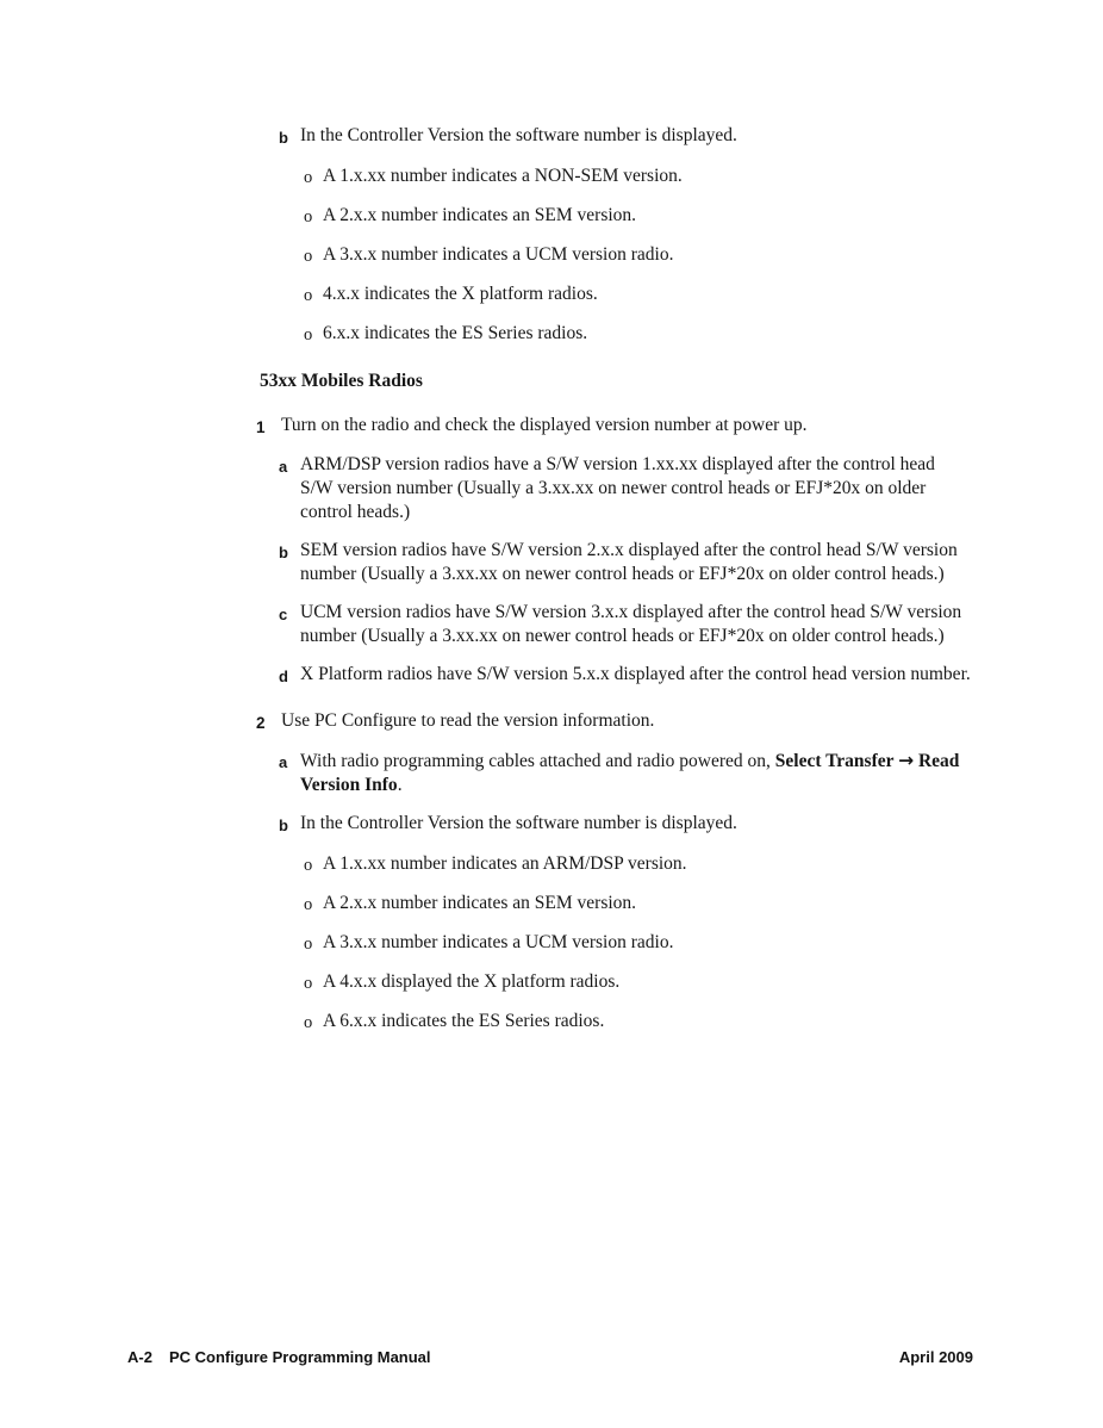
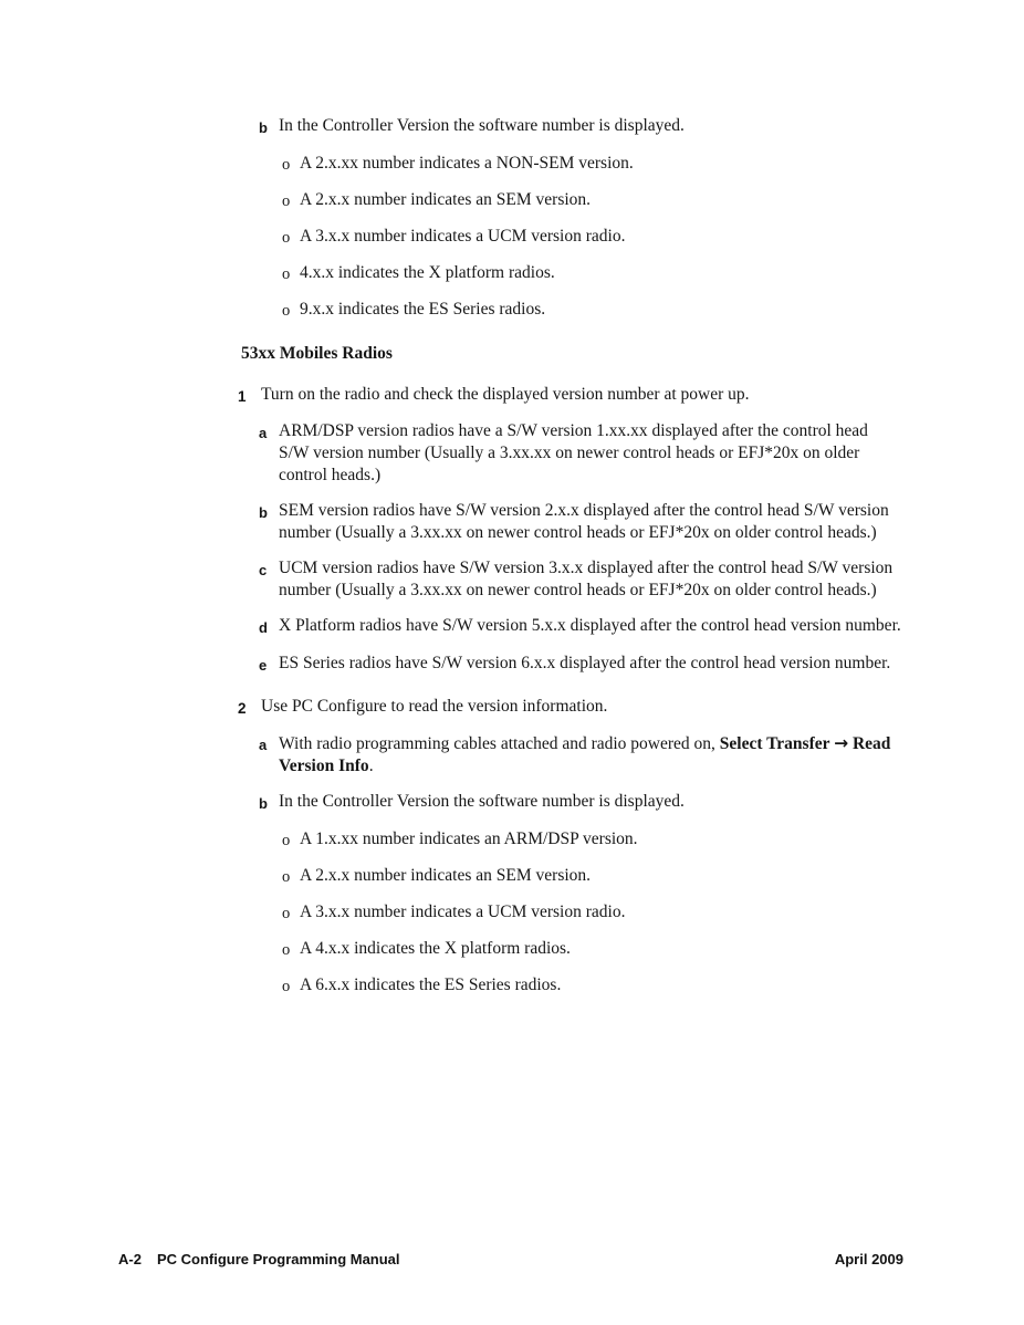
  b
  In the Controller Version the software number is displayed.
  o
- A 1.x.xx number indicates a NON-SEM version.
+ A 2.x.xx number indicates a NON-SEM version.
  o
  A 2.x.x number indicates an SEM version.
  o
  A 3.x.x number indicates a UCM version radio.
  o
  4.x.x indicates the X platform radios.
  o
- 6.x.x indicates the ES Series radios.
+ 9.x.x indicates the ES Series radios.
  53xx Mobiles Radios
  1
  Turn on the radio and check the displayed version number at power up.
  a
  ARM/DSP version radios have a S/W version 1.xx.xx displayed after the control head S/W version number (Usually a 3.xx.xx on newer control heads or EFJ*20x on older control heads.)
  b
  SEM version radios have S/W version 2.x.x displayed after the control head S/W version number (Usually a 3.xx.xx on newer control heads or EFJ*20x on older control heads.)
  c
  UCM version radios have S/W version 3.x.x displayed after the control head S/W version number (Usually a 3.xx.xx on newer control heads or EFJ*20x on older control heads.)
  d
  X Platform radios have S/W version 5.x.x displayed after the control head version number.
+ e
+ ES Series radios have S/W version 6.x.x displayed after the control head version number.
  2
  Use PC Configure to read the version information.
  a
  With radio programming cables attached and radio powered on, Select Transfer → Read Version Info.
  b
  In the Controller Version the software number is displayed.
  o
  A 1.x.xx number indicates an ARM/DSP version.
  o
  A 2.x.x number indicates an SEM version.
  o
  A 3.x.x number indicates a UCM version radio.
  o
- A 4.x.x displayed the X platform radios.
+ A 4.x.x indicates the X platform radios.
  o
  A 6.x.x indicates the ES Series radios.
  A-2 PC Configure Programming Manual
  April 2009
